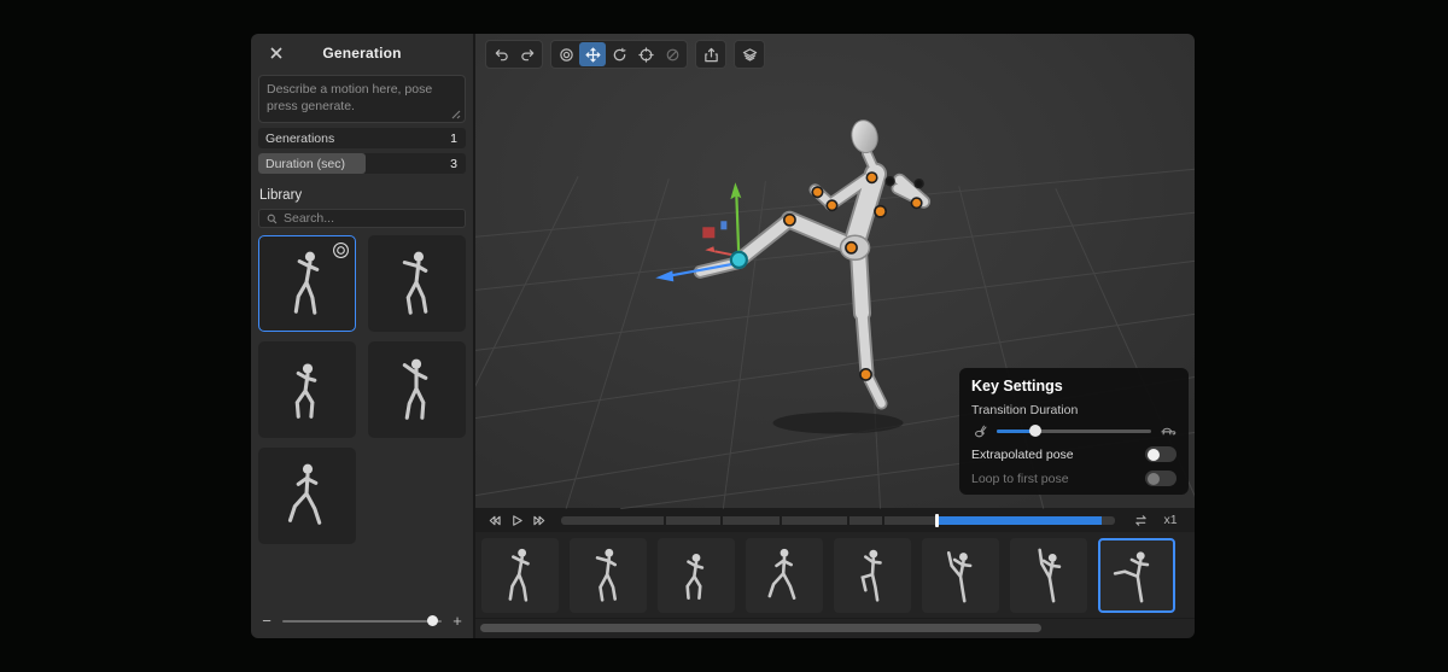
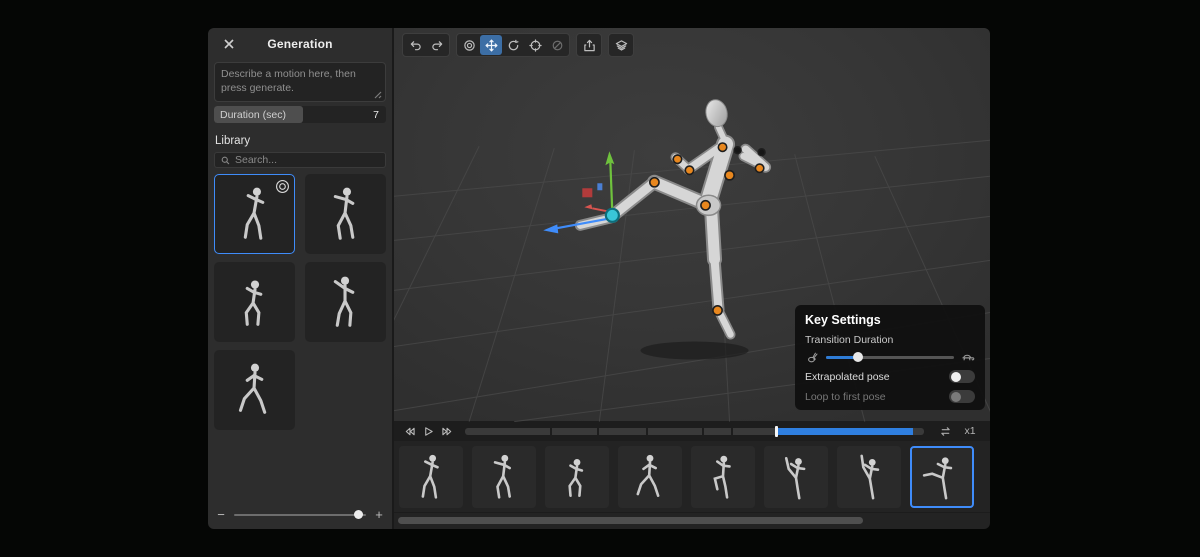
  Generation
- Describe a motion here, pose press generate.
+ Describe a motion here, then press generate.
- Generations
- 1
  Duration (sec)
- 3
+ 7
  Library
  Search...
  −
  +
  Key Settings
  Transition Duration
  Extrapolated pose
  Loop to first pose
  x1
